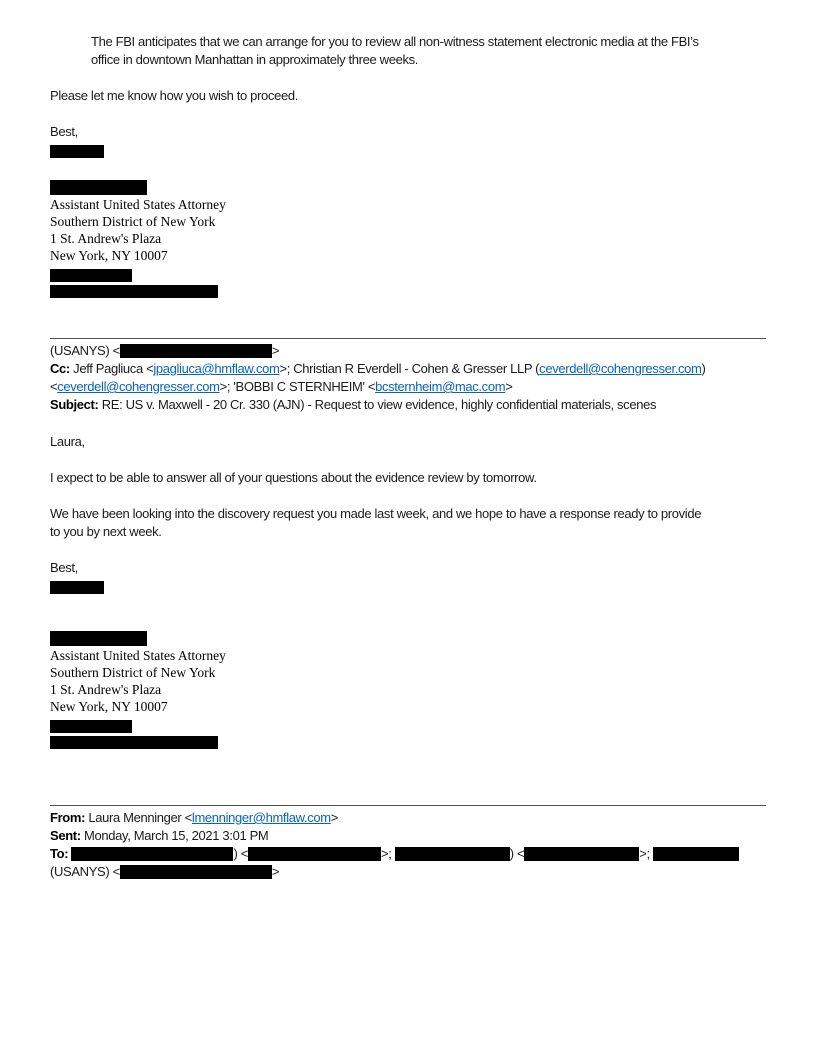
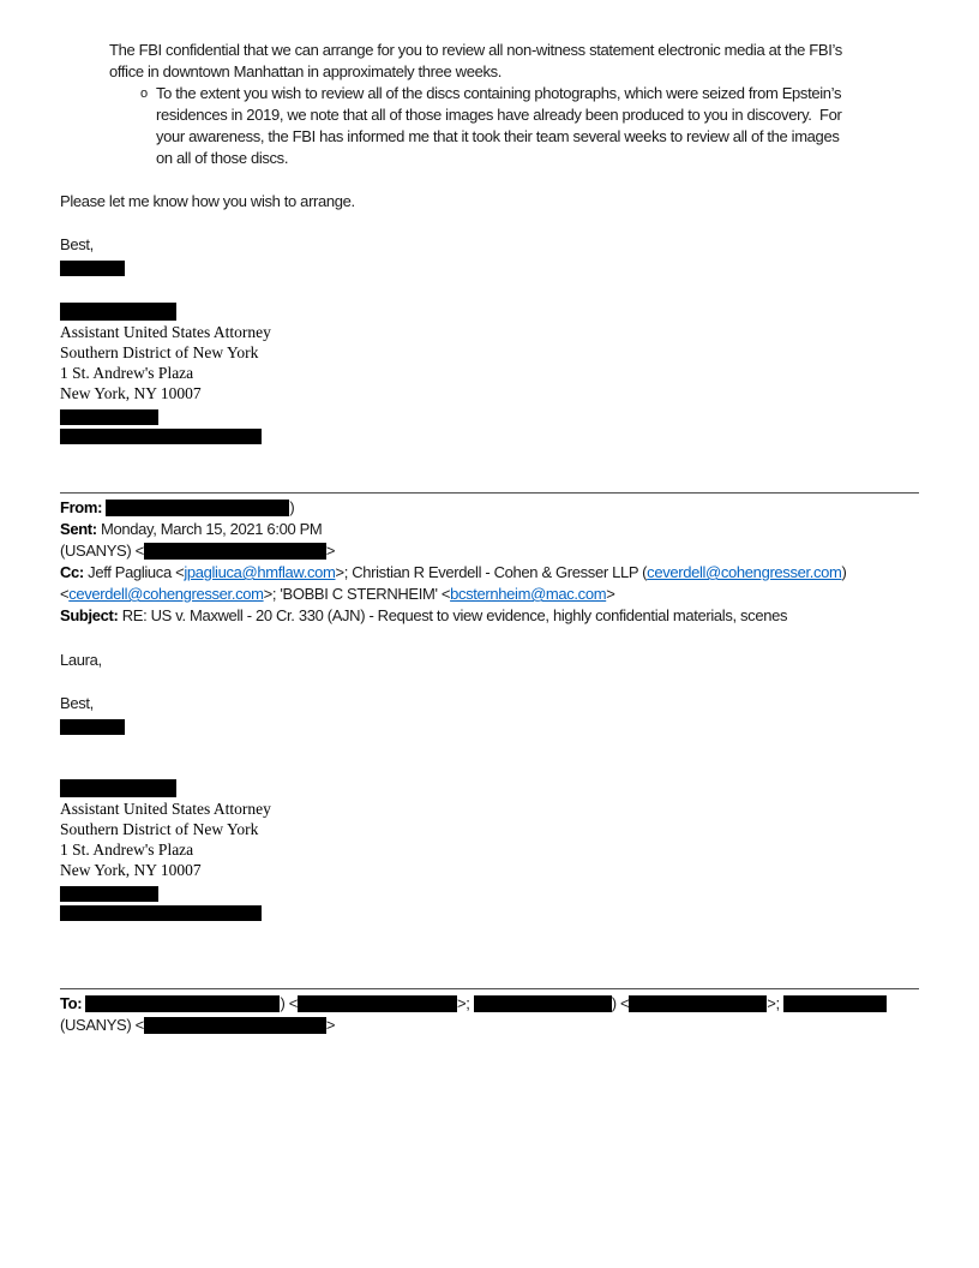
- The FBI anticipates that we can arrange for you to review all non-witness statement electronic media at the FBI’s
+ The FBI confidential that we can arrange for you to review all non-witness statement electronic media at the FBI’s
  office in downtown Manhattan in approximately three weeks.
+ o
+ To the extent you wish to review all of the discs containing photographs, which were seized from Epstein’s
+ residences in 2019, we note that all of those images have already been produced to you in discovery. For
+ your awareness, the FBI has informed me that it took their team several weeks to review all of the images
+ on all of those discs.
- Please let me know how you wish to proceed.
+ Please let me know how you wish to arrange.
  Best,
  Assistant United States Attorney
  Southern District of New York
  1 St. Andrew's Plaza
  New York, NY 10007
+ From: )
+ Sent: Monday, March 15, 2021 6:00 PM
  (USANYS) < >
  Cc: Jeff Pagliuca <jpagliuca@hmflaw.com>; Christian R Everdell - Cohen & Gresser LLP (ceverdell@cohengresser.com)
  <ceverdell@cohengresser.com>; 'BOBBI C STERNHEIM' <bcsternheim@mac.com>
  Subject: RE: US v. Maxwell - 20 Cr. 330 (AJN) - Request to view evidence, highly confidential materials, scenes
  Laura,
- I expect to be able to answer all of your questions about the evidence review by tomorrow.
- We have been looking into the discovery request you made last week, and we hope to have a response ready to provide
- to you by next week.
  Best,
  Assistant United States Attorney
  Southern District of New York
  1 St. Andrew's Plaza
  New York, NY 10007
- From: Laura Menninger <lmenninger@hmflaw.com>
- Sent: Monday, March 15, 2021 3:01 PM
  To: ) < >; ) < >;
  (USANYS) < >
